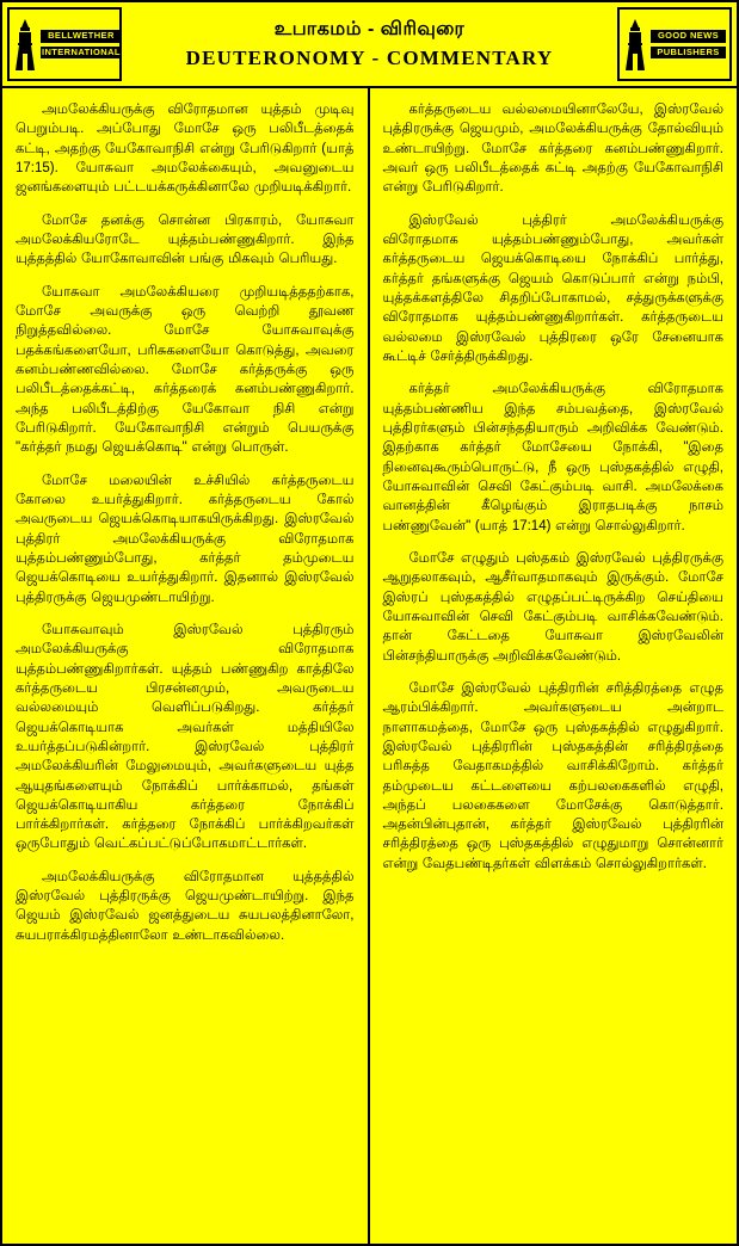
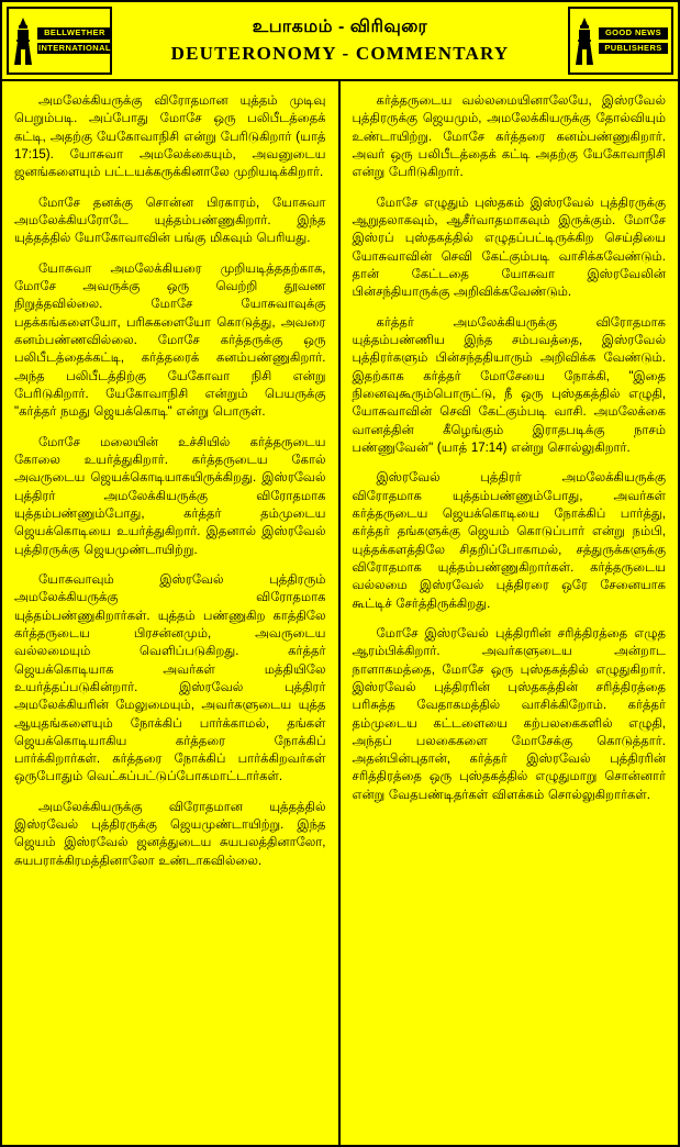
  BELLWETHER
  INTERNATIONAL
  உபாகமம் - விரிவுரை
  DEUTERONOMY - COMMENTARY
  GOOD NEWS
  PUBLISHERS
  அமலேக்கியருக்கு விரோதமான யுத்தம் முடிவு பெறும்படி. அப்போது மோசே ஒரு பலிபீடத்தைக் கட்டி, அதற்கு யேகோவாநிசி என்று பேரிடுகிறார் (யாத் 17:15). யோசுவா அமலேக்கையும், அவனுடைய ஜனங்களையும் பட்டயக்கருக்கினாலே முறியடிக்கிறார்.
  மோசே தனக்கு சொன்ன பிரகாரம், யோசுவா அமலேக்கியரோடே யுத்தம்பண்ணுகிறார். இந்த யுத்தத்தில் யோகோவாவின் பங்கு மிகவும் பெரியது.
  யோசுவா அமலேக்கியரை முறியடித்ததற்காக, மோசே அவருக்கு ஒரு வெற்றி தூவண நிறுத்தவில்லை. மோசே யோசுவாவுக்கு பதக்கங்களையோ, பரிசுகளையோ கொடுத்து, அவரை கனம்பண்ணவில்லை. மோசே கர்த்தருக்கு ஒரு பலிபீடத்தைக்கட்டி, கர்த்தரைக் கனம்பண்ணுகிறார். அந்த பலிபீடத்திற்கு யேகோவா நிசி என்று பேரிடுகிறார். யேகோவாநிசி என்றும் பெயருக்கு "கர்த்தர் நமது ஜெயக்கொடி" என்று பொருள்.
  மோசே மலையின் உச்சியில் கர்த்தருடைய கோலை உயர்த்துகிறார். கர்த்தருடைய கோல் அவருடைய ஜெயக்கொடியாகயிருக்கிறது. இஸ்ரவேல் புத்திரர் அமலேக்கியருக்கு விரோதமாக யுத்தம்பண்ணும்போது, கர்த்தர் தம்முடைய ஜெயக்கொடியை உயர்த்துகிறார். இதனால் இஸ்ரவேல் புத்திரருக்கு ஜெயமுண்டாயிற்று.
  யோசுவாவும் இஸ்ரவேல் புத்திரரும் அமலேக்கியருக்கு விரோதமாக யுத்தம்பண்ணுகிறார்கள். யுத்தம் பண்ணுகிற காத்திலே கர்த்தருடைய பிரசன்னமும், அவருடைய வல்லமையும் வெளிப்படுகிறது. கர்த்தர் ஜெயக்கொடியாக அவர்கள் மத்தியிலே உயர்த்தப்படுகின்றார். இஸ்ரவேல் புத்திரர் அமலேக்கியரின் மேலுமையும், அவர்களுடைய யுத்த ஆயுதங்களையும் நோக்கிப் பார்க்காமல், தங்கள் ஜெயக்கொடியாகிய கர்த்தரை நோக்கிப் பார்க்கிறார்கள். கர்த்தரை நோக்கிப் பார்க்கிறவர்கள் ஒருபோதும் வெட்கப்பட்டுப்போகமாட்டார்கள்.
  அமலேக்கியருக்கு விரோதமான யுத்தத்தில் இஸ்ரவேல் புத்திரருக்கு ஜெயமுண்டாயிற்று. இந்த ஜெயம் இஸ்ரவேல் ஜனத்துடைய சுயபலத்தினாலோ, சுயபராக்கிரமத்தினாலோ உண்டாகவில்லை.
  கர்த்தருடைய வல்லமையினாலேயே, இஸ்ரவேல் புத்திரருக்கு ஜெயமும், அமலேக்கியருக்கு தோல்வியும் உண்டாயிற்று. மோசே கர்த்தரை கனம்பண்ணுகிறார். அவர் ஒரு பலிபீடத்தைக் கட்டி அதற்கு யேகோவாநிசி என்று பேரிடுகிறார்.
- இஸ்ரவேல் புத்திரர் அமலேக்கியருக்கு விரோதமாக யுத்தம்பண்ணும்போது, அவர்கள் கர்த்தருடைய ஜெயக்கொடியை நோக்கிப் பார்த்து, கர்த்தர் தங்களுக்கு ஜெயம் கொடுப்பார் என்று நம்பி, யுத்தக்களத்திலே சிதறிப்போகாமல், சத்துருக்களுக்கு விரோதமாக யுத்தம்பண்ணுகிறார்கள். கர்த்தருடைய வல்லமை இஸ்ரவேல் புத்திரரை ஒரே சேனையாக கூட்டிச் சேர்த்திருக்கிறது.
+ மோசே எழுதும் புஸ்தகம் இஸ்ரவேல் புத்திரருக்கு ஆறுதலாகவும், ஆசீர்வாதமாகவும் இருக்கும். மோசே இஸ்ரப் புஸ்தகத்தில் எழுதப்பட்டிருக்கிற செய்தியை யோசுவாவின் செவி கேட்கும்படி வாசிக்கவேண்டும். தான் கேட்டதை யோசுவா இஸ்ரவேலின் பின்சந்தியாருக்கு அறிவிக்கவேண்டும்.
  கர்த்தர் அமலேக்கியருக்கு விரோதமாக யுத்தம்பண்ணிய இந்த சம்பவத்தை, இஸ்ரவேல் புத்திரர்களும் பின்சந்ததியாரும் அறிவிக்க வேண்டும். இதற்காக கர்த்தர் மோசேயை நோக்கி, "இதை நினைவுகூரும்பொருட்டு, நீ ஒரு புஸ்தகத்தில் எழுதி, யோசுவாவின் செவி கேட்கும்படி வாசி. அமலேக்கை வானத்தின் கீழெங்கும் இராதபடிக்கு நாசம் பண்ணுவேன்" (யாத் 17:14) என்று சொல்லுகிறார்.
- மோசே எழுதும் புஸ்தகம் இஸ்ரவேல் புத்திரருக்கு ஆறுதலாகவும், ஆசீர்வாதமாகவும் இருக்கும். மோசே இஸ்ரப் புஸ்தகத்தில் எழுதப்பட்டிருக்கிற செய்தியை யோசுவாவின் செவி கேட்கும்படி வாசிக்கவேண்டும். தான் கேட்டதை யோசுவா இஸ்ரவேலின் பின்சந்தியாருக்கு அறிவிக்கவேண்டும்.
+ இஸ்ரவேல் புத்திரர் அமலேக்கியருக்கு விரோதமாக யுத்தம்பண்ணும்போது, அவர்கள் கர்த்தருடைய ஜெயக்கொடியை நோக்கிப் பார்த்து, கர்த்தர் தங்களுக்கு ஜெயம் கொடுப்பார் என்று நம்பி, யுத்தக்களத்திலே சிதறிப்போகாமல், சத்துருக்களுக்கு விரோதமாக யுத்தம்பண்ணுகிறார்கள். கர்த்தருடைய வல்லமை இஸ்ரவேல் புத்திரரை ஒரே சேனையாக கூட்டிச் சேர்த்திருக்கிறது.
  மோசே இஸ்ரவேல் புத்திரரின் சரித்திரத்தை எழுத ஆரம்பிக்கிறார். அவர்களுடைய அன்றாட நாளாகமத்தை, மோசே ஒரு புஸ்தகத்தில் எழுதுகிறார். இஸ்ரவேல் புத்திரரின் புஸ்தகத்தின் சரித்திரத்தை பரிசுத்த வேதாகமத்தில் வாசிக்கிறோம். கர்த்தர் தம்முடைய கட்டளையை கற்பலகைகளில் எழுதி, அந்தப் பலகைகளை மோசேக்கு கொடுத்தார். அதன்பின்புதான், கர்த்தர் இஸ்ரவேல் புத்திரரின் சரித்திரத்தை ஒரு புஸ்தகத்தில் எழுதுமாறு சொன்னார் என்று வேதபண்டிதர்கள் விளக்கம் சொல்லுகிறார்கள்.
